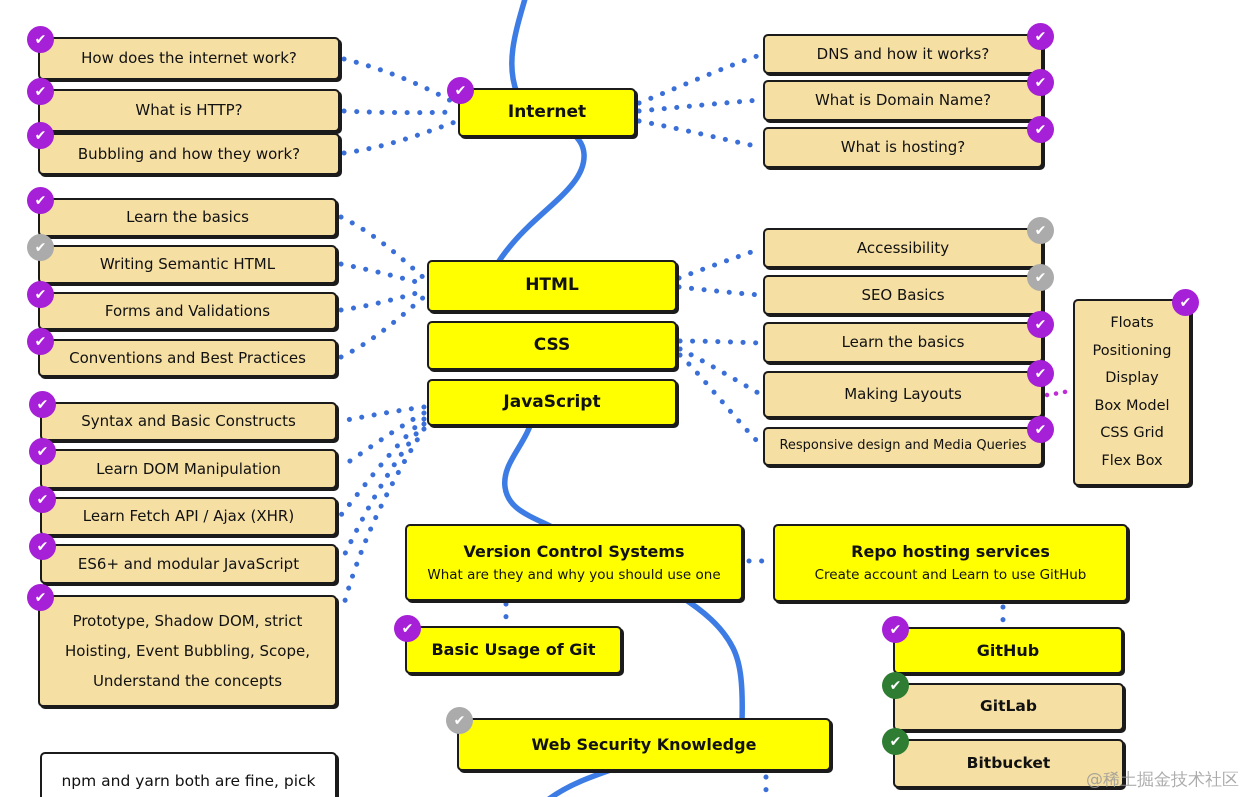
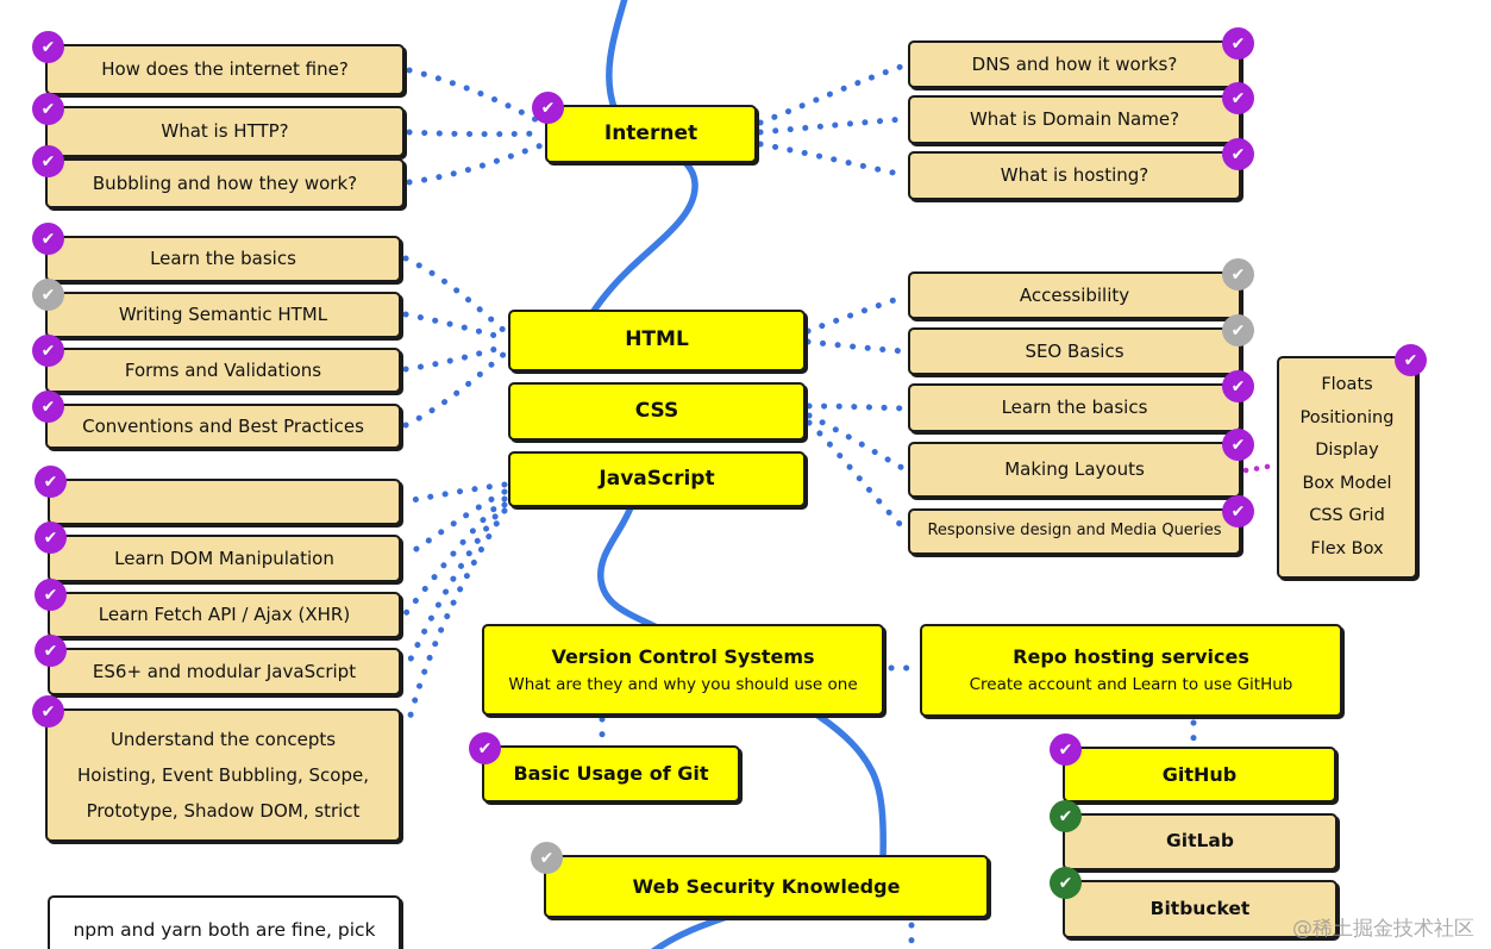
  ✔
- How does the internet work?
+ How does the internet fine?
  ✔
  What is HTTP?
  ✔
  Bubbling and how they work?
  ✔
  Internet
  ✔
  DNS and how it works?
  ✔
  What is Domain Name?
  ✔
  What is hosting?
  ✔
  Learn the basics
  ✔
  Writing Semantic HTML
  ✔
  Forms and Validations
  ✔
  Conventions and Best Practices
  HTML
  CSS
  JavaScript
  ✔
  Accessibility
  ✔
  SEO Basics
  ✔
  Learn the basics
  ✔
  Making Layouts
  ✔
  Responsive design and Media Queries
  ✔
  Floats
  Positioning
  Display
  Box Model
  CSS Grid
  Flex Box
  ✔
- Syntax and Basic Constructs
  ✔
  Learn DOM Manipulation
  ✔
  Learn Fetch API / Ajax (XHR)
  ✔
  ES6+ and modular JavaScript
  ✔
- Prototype, Shadow DOM, strict
+ Understand the concepts
  Hoisting, Event Bubbling, Scope,
- Understand the concepts
+ Prototype, Shadow DOM, strict
  npm and yarn both are fine, pick
  Version Control Systems
  What are they and why you should use one
  ✔
  Basic Usage of Git
  ✔
  Web Security Knowledge
  Repo hosting services
  Create account and Learn to use GitHub
  ✔
  GitHub
  ✔
  GitLab
  ✔
  Bitbucket
  @稀土掘金技术社区
